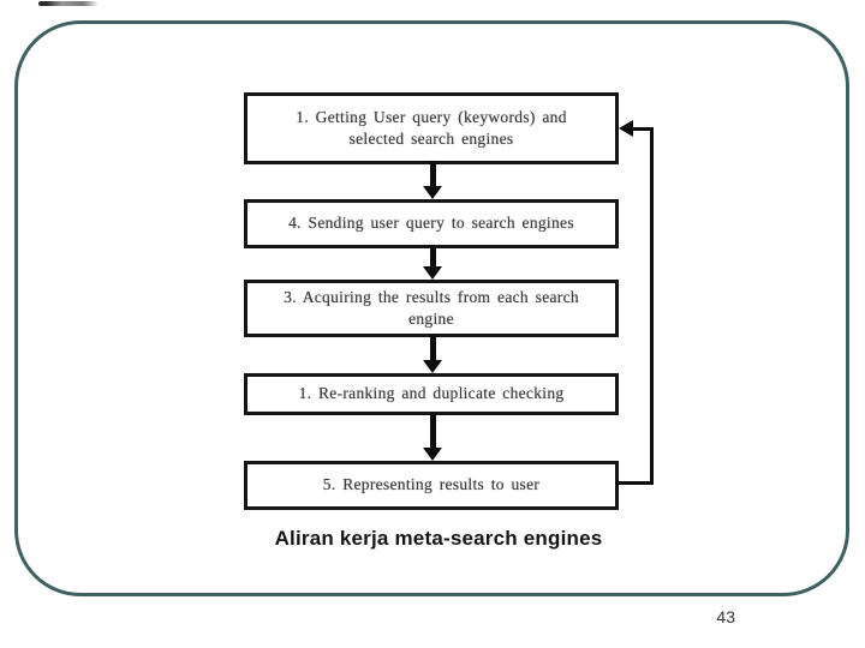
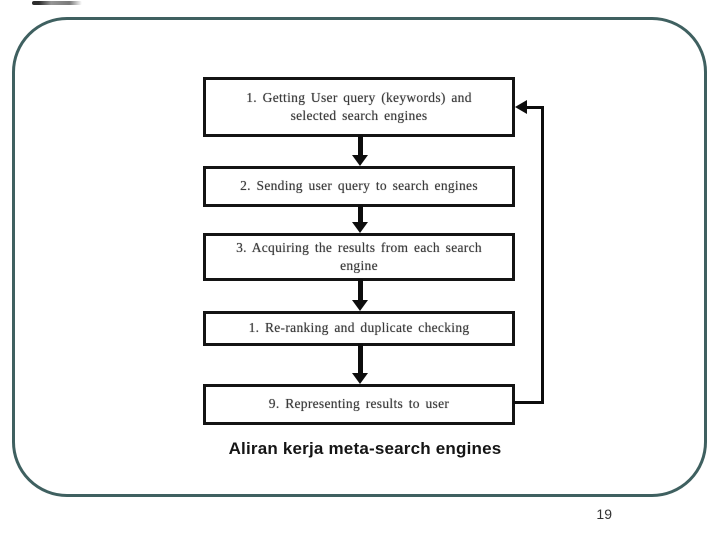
  1. Getting User query (keywords) and
  selected search engines
- 4. Sending user query to search engines
+ 2. Sending user query to search engines
  3. Acquiring the results from each search
  engine
  1. Re-ranking and duplicate checking
- 5. Representing results to user
+ 9. Representing results to user
  Aliran kerja meta-search engines
- 43
+ 19
